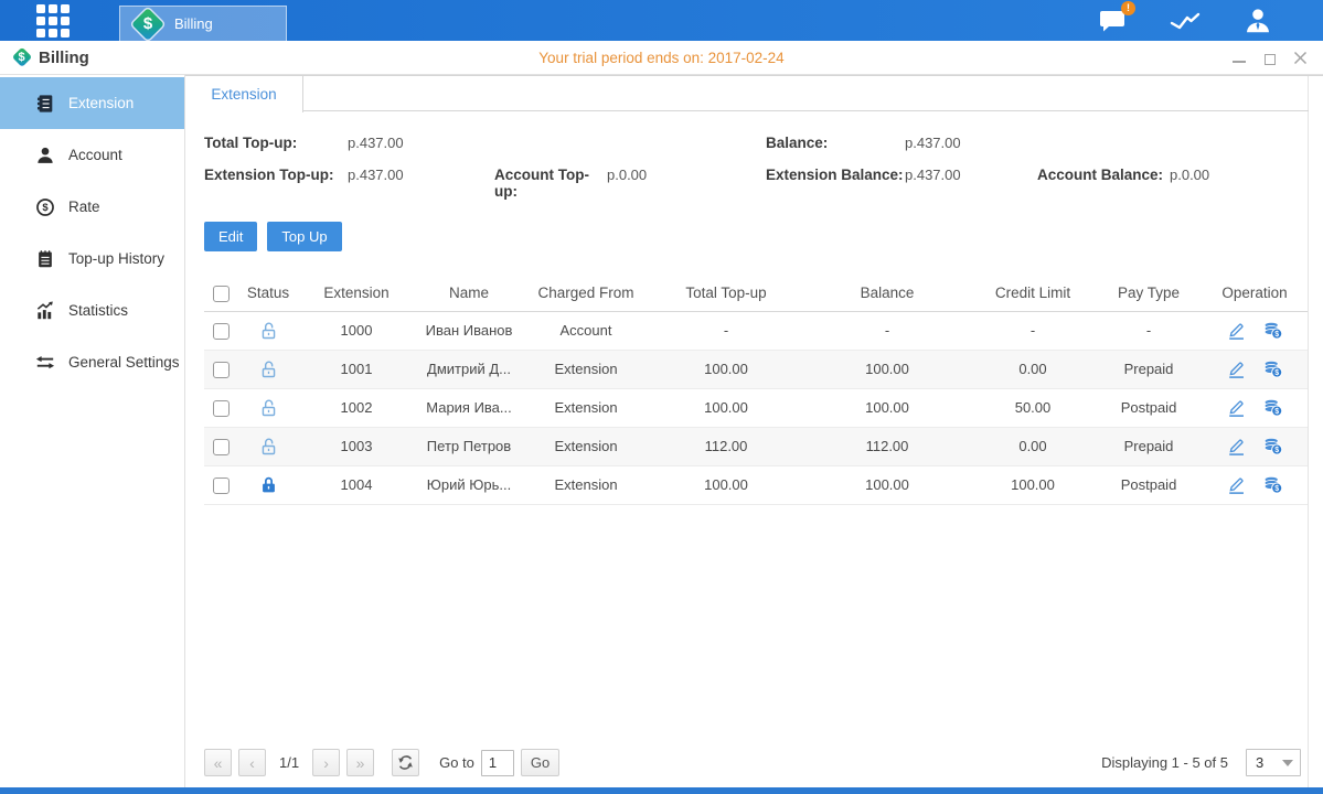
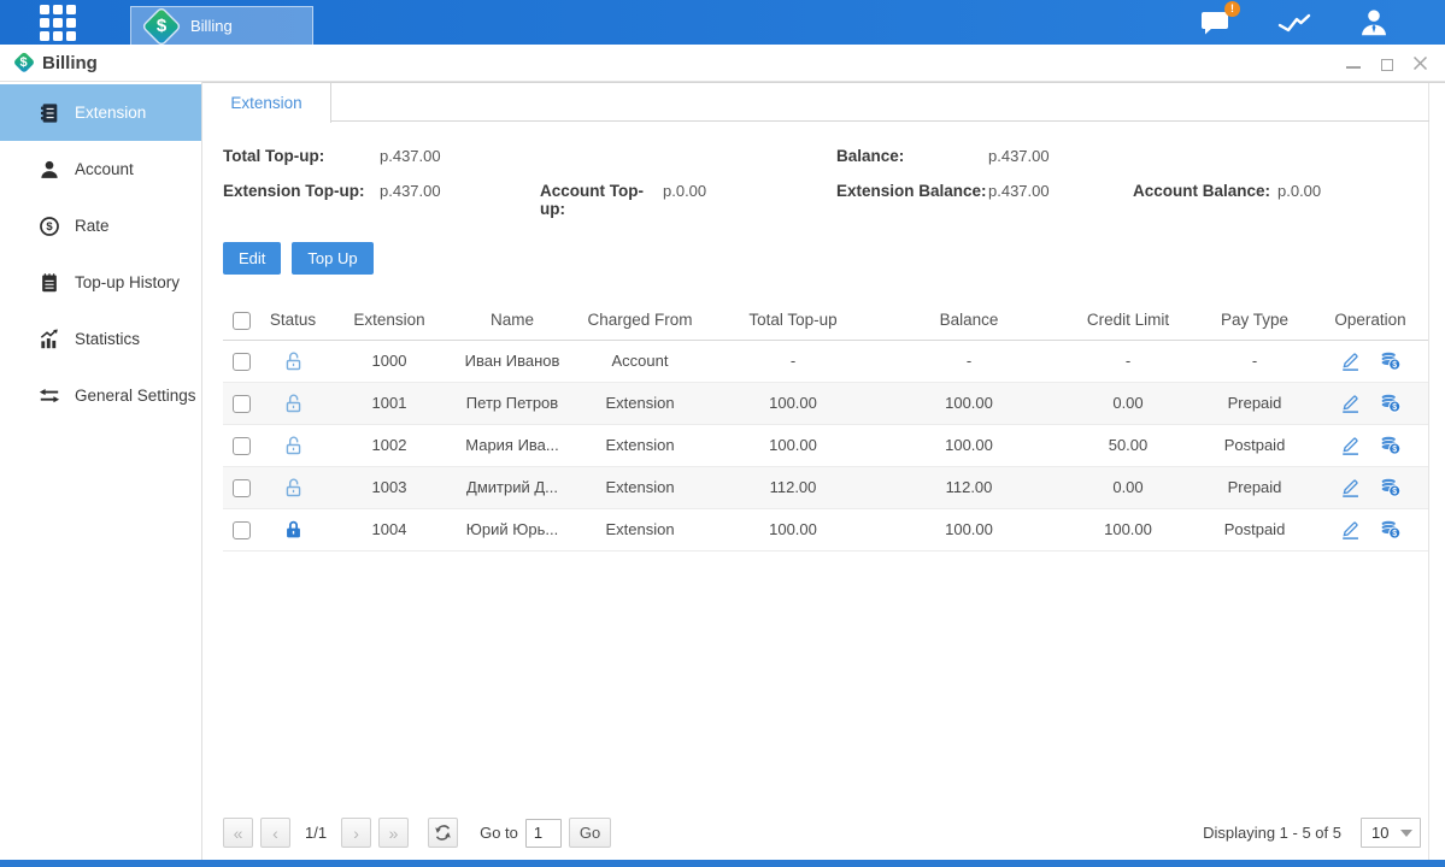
  $
  Billing
  !
  $
  Billing
- Your trial period ends on: 2017-02-24
  Extension
  Account
  $
  Rate
  Top-up History
  Statistics
  General Settings
  Extension
  Total Top-up:
  p.437.00
  Balance:
  p.437.00
  Extension Top-up:
  p.437.00
  Account Top-up:
  p.0.00
  Extension Balance:
  p.437.00
  Account Balance:
  p.0.00
  Edit
  Top Up
  	Status	Extension	Name	Charged From	Total Top-up	Balance	Credit Limit	Pay Type	Operation
  		1000	Иван Иванов	Account	-	-	-	-
- 		1001	Дмитрий Д...	Extension	100.00	100.00	0.00	Prepaid
+ 		1001	Петр Петров	Extension	100.00	100.00	0.00	Prepaid
  		1002	Мария Ива...	Extension	100.00	100.00	50.00	Postpaid
- 		1003	Петр Петров	Extension	112.00	112.00	0.00	Prepaid
+ 		1003	Дмитрий Д...	Extension	112.00	112.00	0.00	Prepaid
  		1004	Юрий Юрь...	Extension	100.00	100.00	100.00	Postpaid
  «
  ‹
  1/1
  ›
  »
  Go to
  1
  Go
  Displaying 1 - 5 of 5
- 3
+ 10
